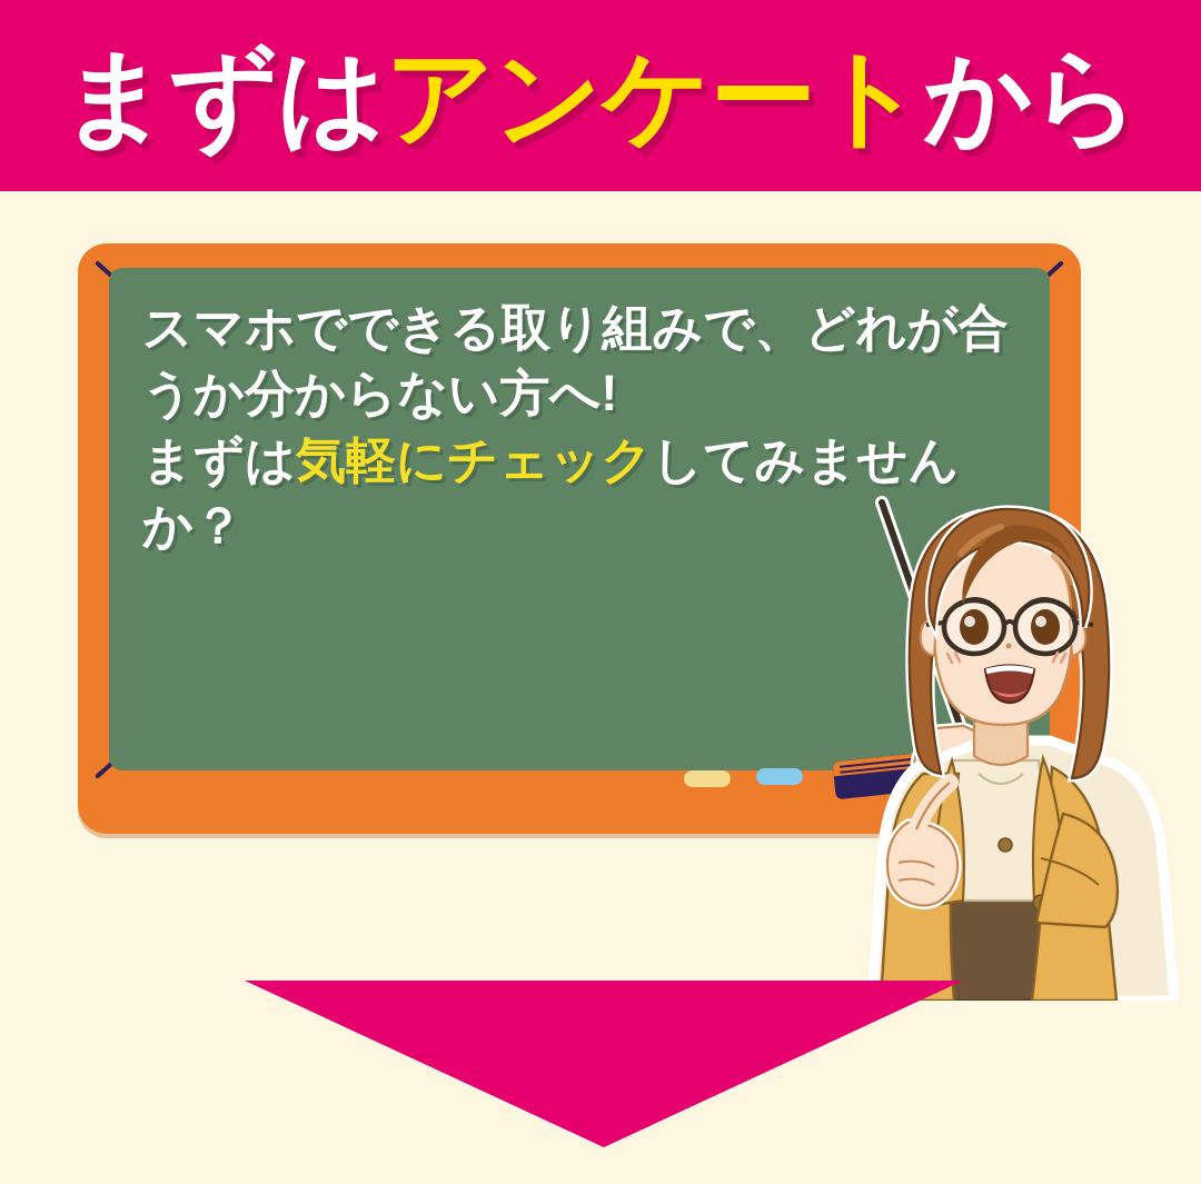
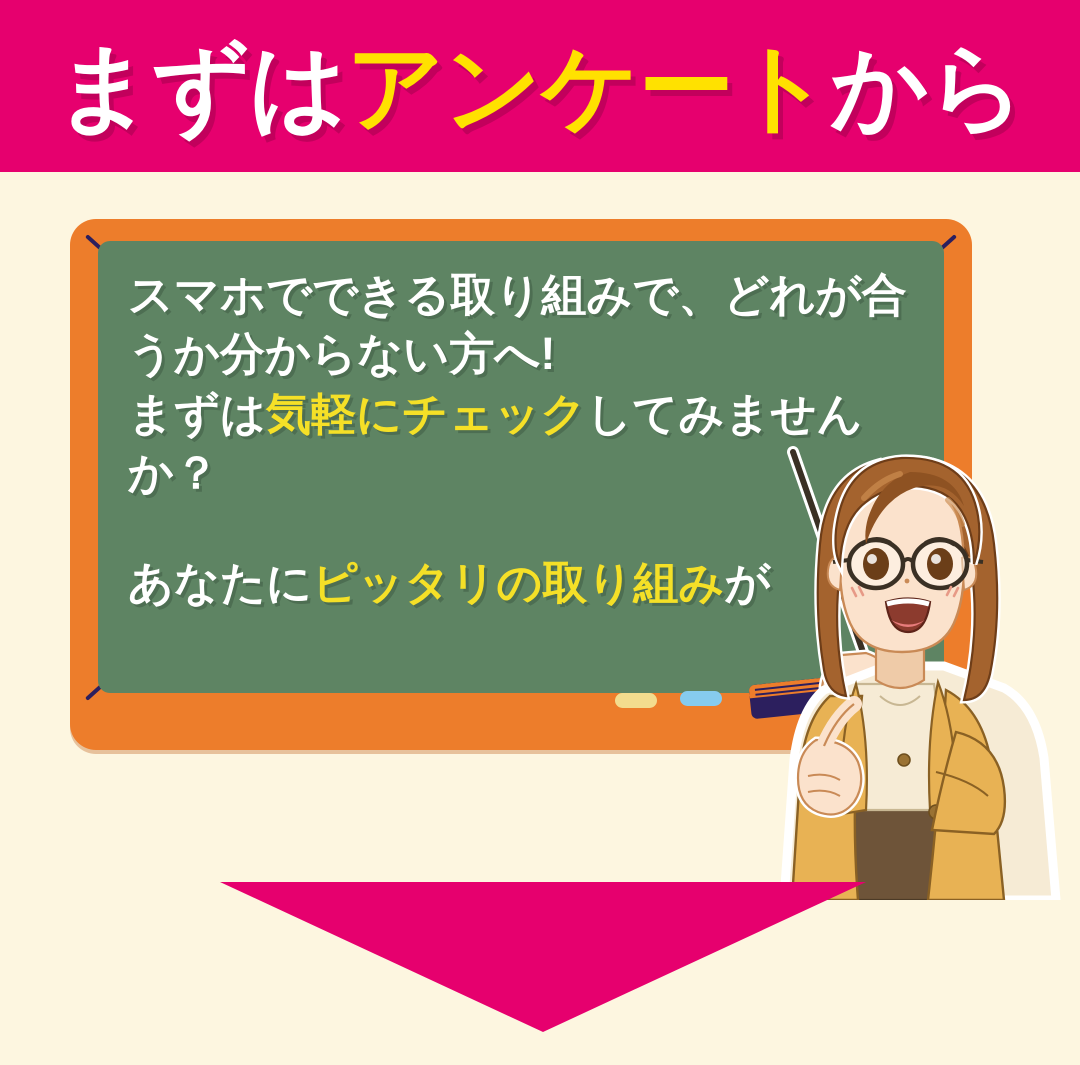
  まずはアンケートから
  スマホでできる取り組みで、どれが合
  うか分からない方へ!
  まずは気軽にチェックしてみませんか？
+ あなたにピッタリの取り組みが
